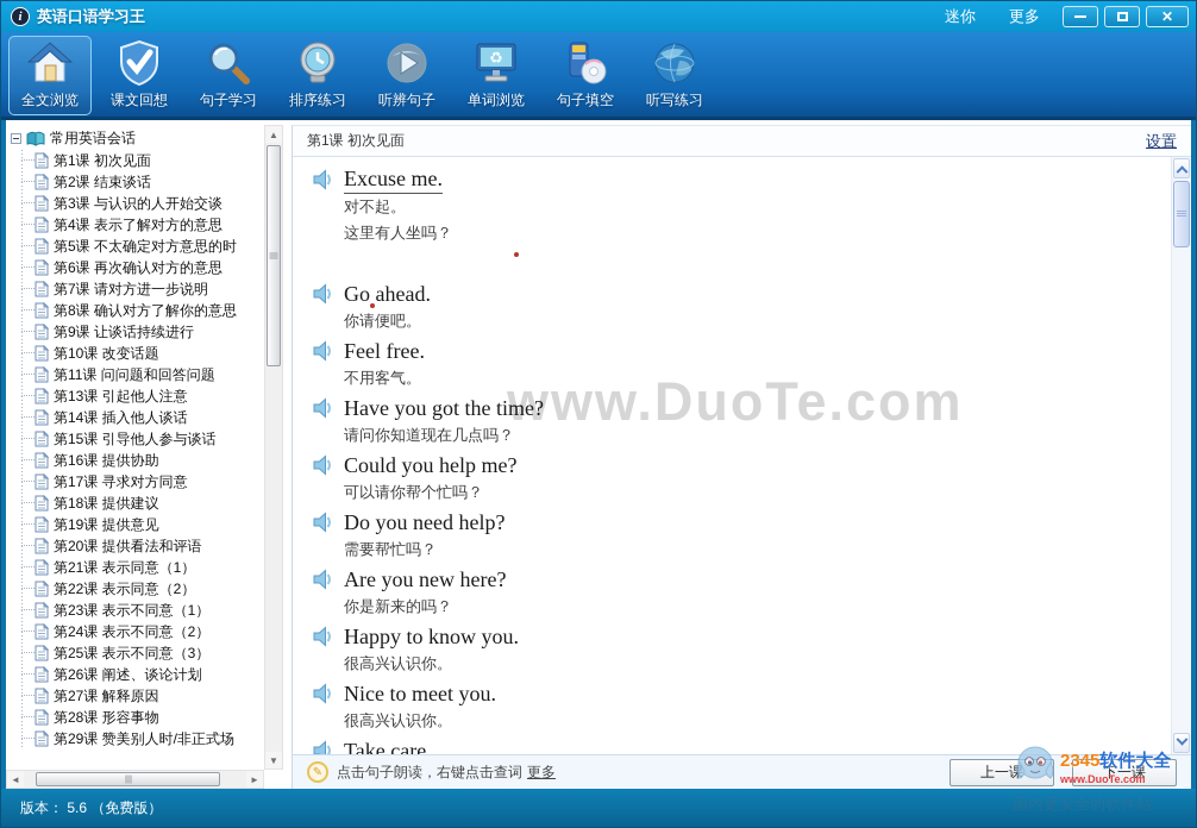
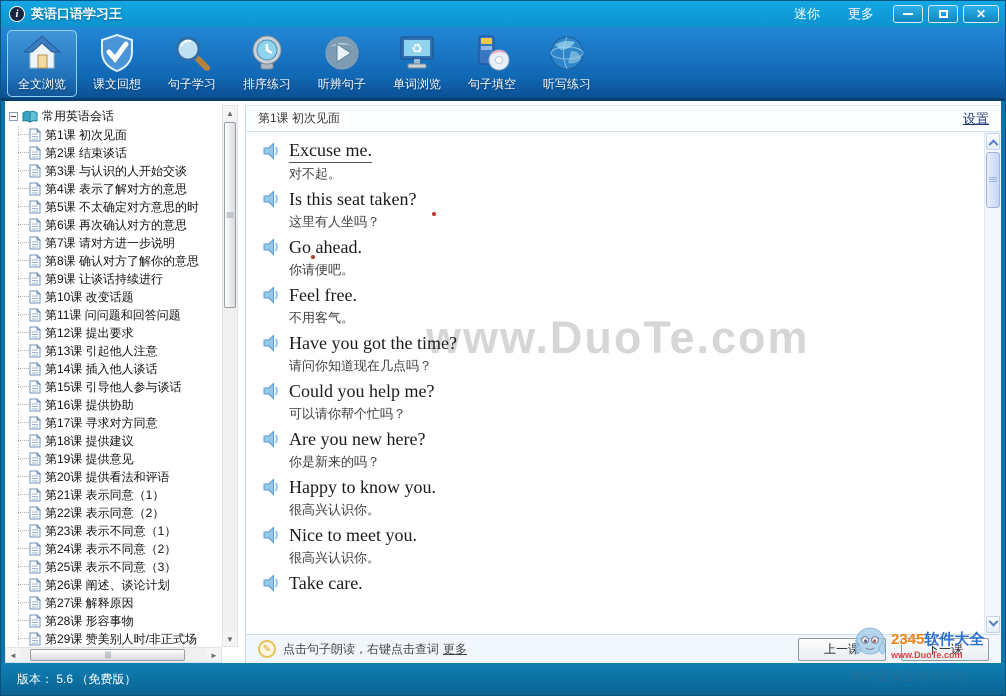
  i
  英语口语学习王
  迷你
  更多
  ✕
  全文浏览
  课文回想
  句子学习
  排序练习
  听辨句子
  ♻
  单词浏览
  句子填空
  听写练习
  常用英语会话
  第1课 初次见面
  第2课 结束谈话
  第3课 与认识的人开始交谈
  第4课 表示了解对方的意思
  第5课 不太确定对方意思的时
  第6课 再次确认对方的意思
  第7课 请对方进一步说明
  第8课 确认对方了解你的意思
  第9课 让谈话持续进行
  第10课 改变话题
  第11课 问问题和回答问题
+ 第12课 提出要求
  第13课 引起他人注意
  第14课 插入他人谈话
  第15课 引导他人参与谈话
  第16课 提供协助
  第17课 寻求对方同意
  第18课 提供建议
  第19课 提供意见
  第20课 提供看法和评语
  第21课 表示同意（1）
  第22课 表示同意（2）
  第23课 表示不同意（1）
  第24课 表示不同意（2）
  第25课 表示不同意（3）
  第26课 阐述、谈论计划
  第27课 解释原因
  第28课 形容事物
  第29课 赞美别人时/非正式场
  ▲
  ▼
  ◄
  ►
  第1课 初次见面
  设置
  www.DuoTe.com
  Excuse me.
  对不起。
+ Is this seat taken?
  这里有人坐吗？
  Go ahead.
  你请便吧。
  Feel free.
  不用客气。
  Have you got the time?
  请问你知道现在几点吗？
  Could you help me?
  可以请你帮个忙吗？
- Do you need help?
- 需要帮忙吗？
  Are you new here?
  你是新来的吗？
  Happy to know you.
  很高兴认识你。
  Nice to meet you.
  很高兴认识你。
  Take care.
  ✎
  点击句子朗读，右键点击查词
  更多
  上一课
  下一课
  版本： 5.6 （免费版）
  2345软件大全
  www.DuoTe.com
  国内更安全的软件站
